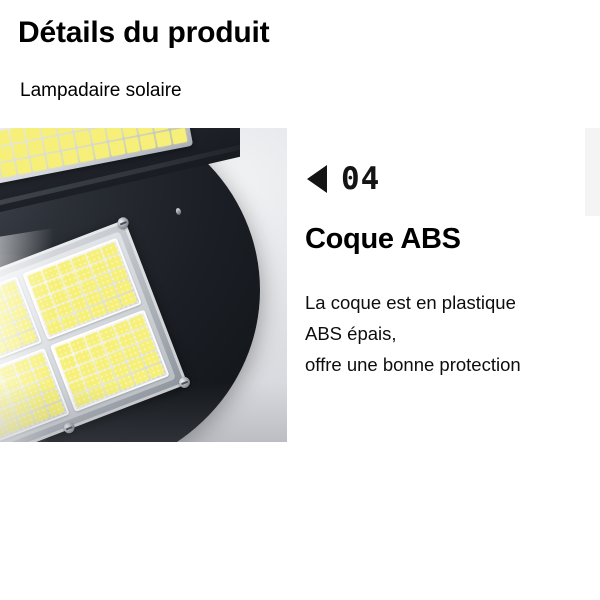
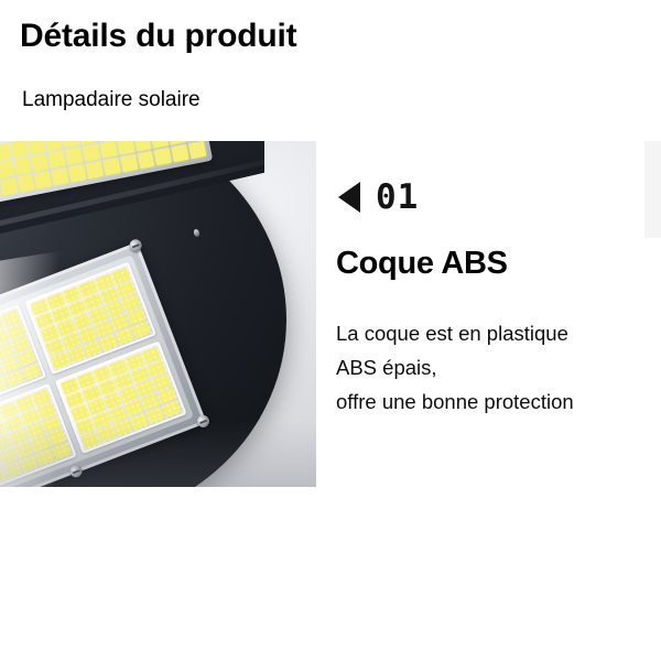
  Détails du produit
  Lampadaire solaire
- 04
+ 01
  Coque ABS
  La coque est en plastique
  ABS épais,
  offre une bonne protection
